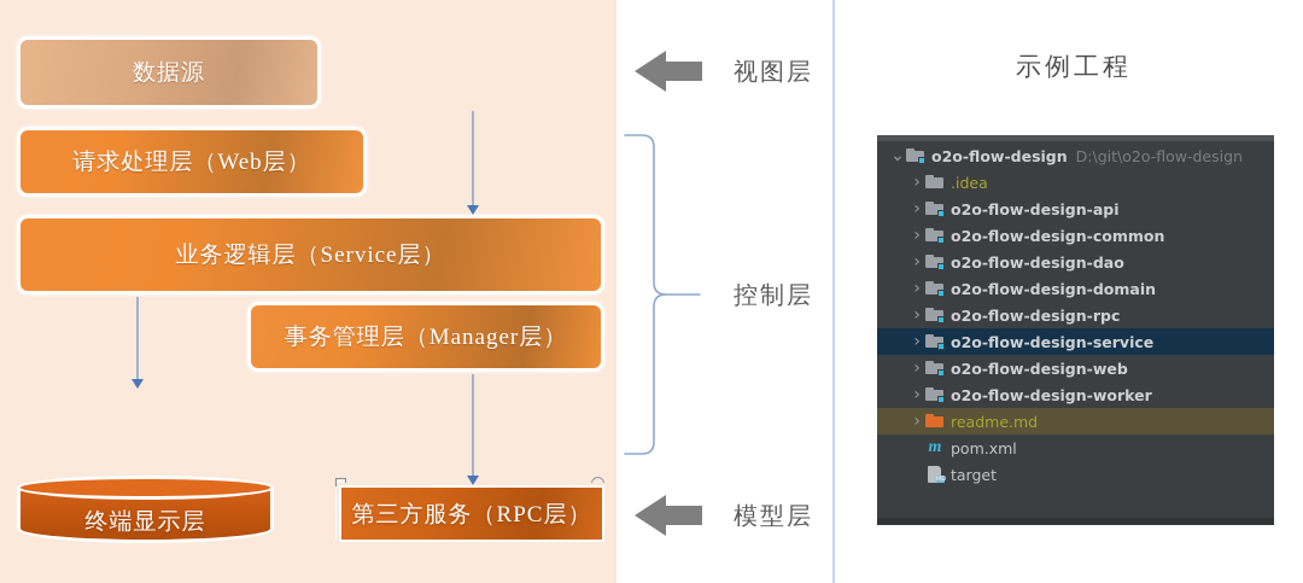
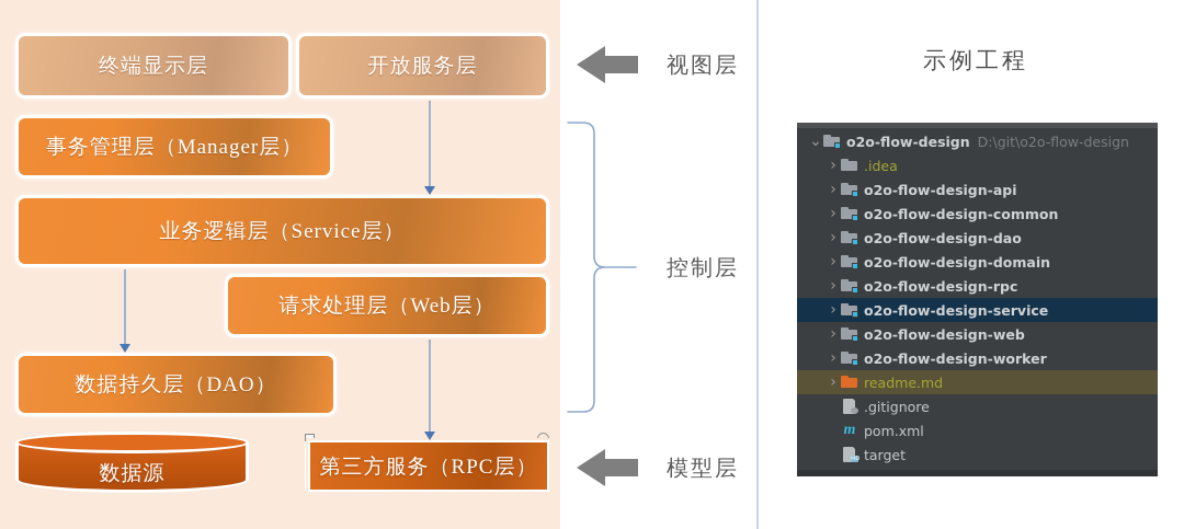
- 数据源
+ 终端显示层
+ 开放服务层
- 请求处理层（Web层）
+ 事务管理层（Manager层）
  业务逻辑层（Service层）
- 事务管理层（Manager层）
+ 请求处理层（Web层）
+ 数据持久层（DAO）
- 终端显示层
+ 数据源
  第三方服务（RPC层）
  视图层
  控制层
  模型层
  示例工程
  ⌄
  o2o-flow-design
  D:\git\o2o-flow-design
  ›
  .idea
  ›
  o2o-flow-design-api
  ›
  o2o-flow-design-common
  ›
  o2o-flow-design-dao
  ›
  o2o-flow-design-domain
  ›
  o2o-flow-design-rpc
  ›
  o2o-flow-design-service
  ›
  o2o-flow-design-web
  ›
  o2o-flow-design-worker
  ›
  readme.md
+ .gitignore
  m
  pom.xml
  target
